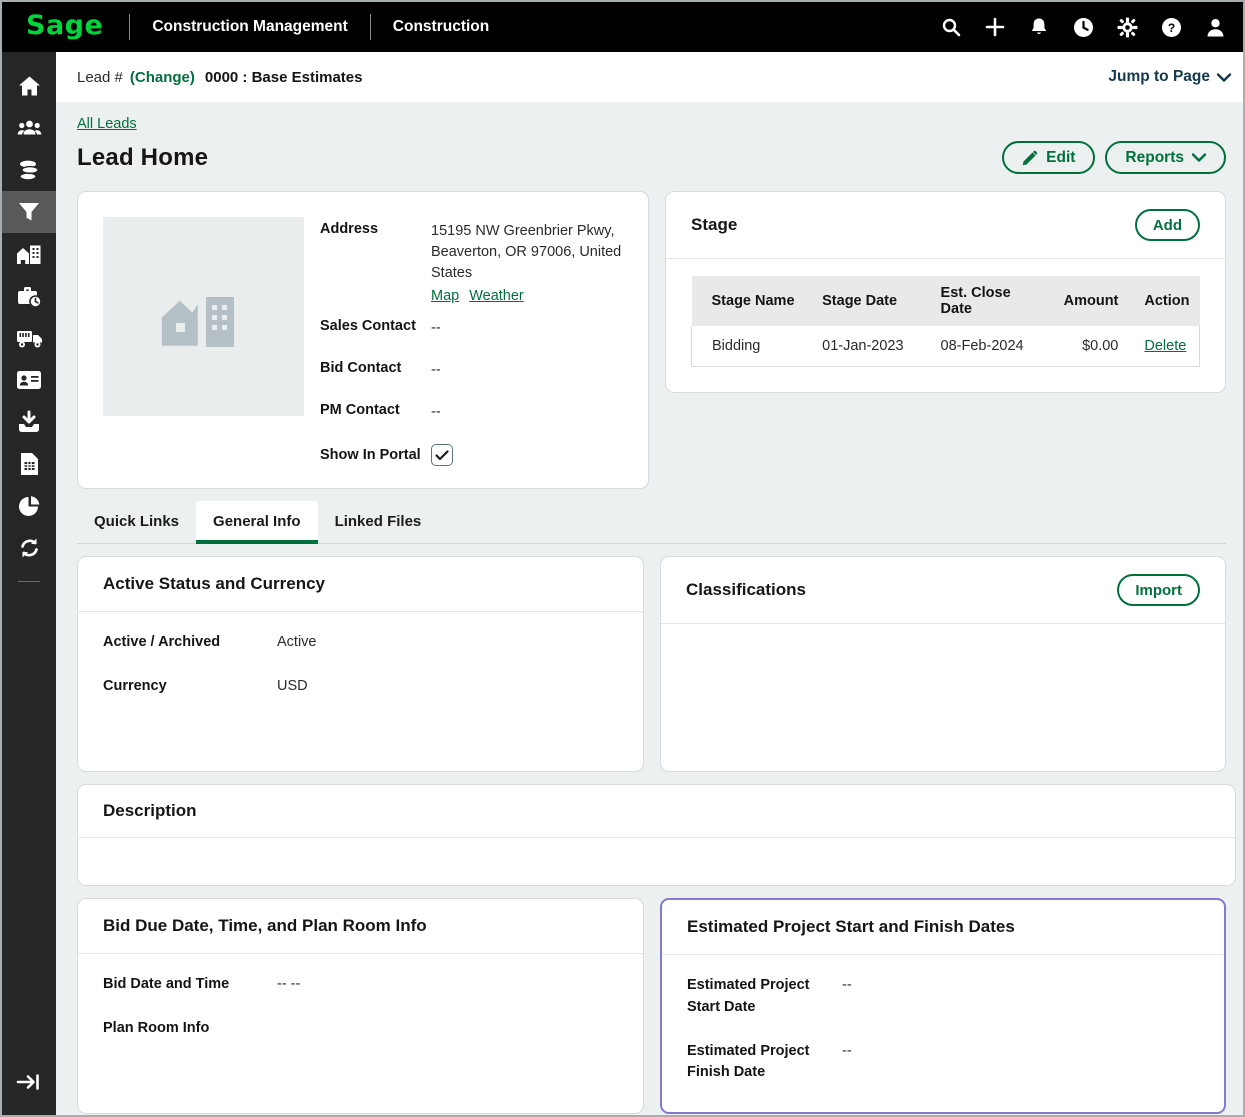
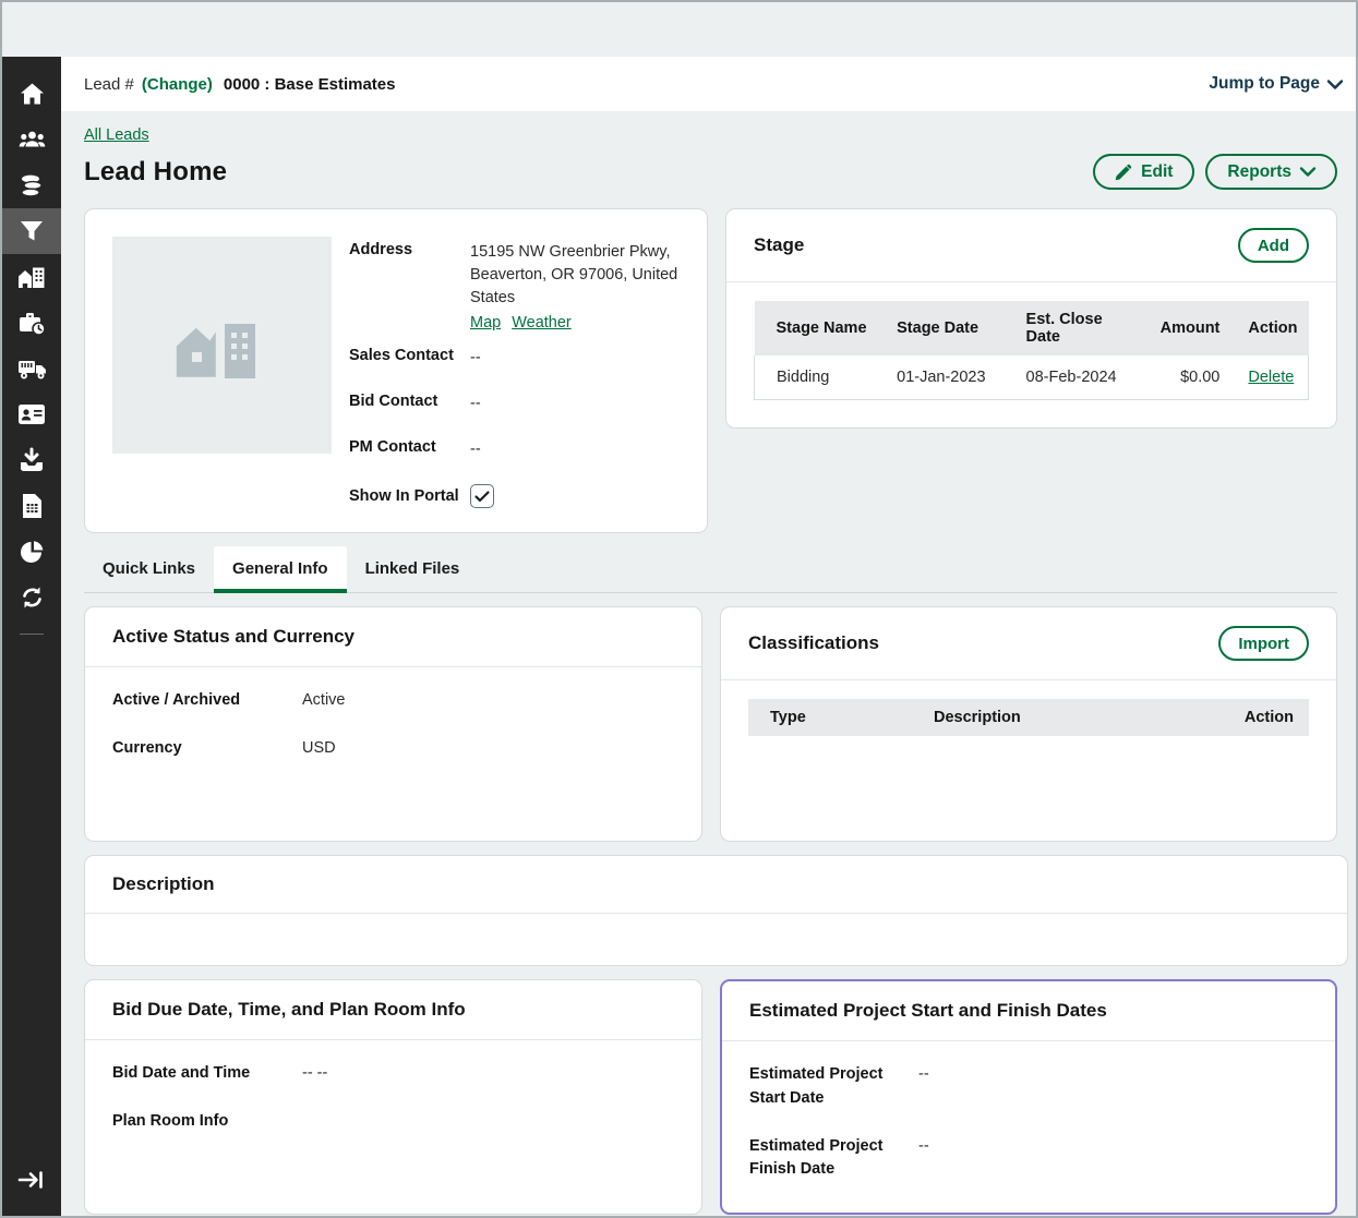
- Sage
- Construction Management
- Construction
- ?
  Lead #
  (Change)
  0000 : Base Estimates
  Jump to Page
  All Leads
  Lead Home
  Edit
  Reports
  Address
  15195 NW Greenbrier Pkwy, Beaverton, OR 97006, United States
  Map
  Weather
  Sales Contact
  --
  Bid Contact
  --
  PM Contact
  --
  Show In Portal
  Stage
  Add
  Stage Name	Stage Date	Est. Close Date	Amount	Action
  Bidding	01-Jan-2023	08-Feb-2024	$0.00	Delete
  Quick Links
  General Info
  Linked Files
  Active Status and Currency
  Active / Archived
  Active
  Currency
  USD
  Classifications
  Import
+ Type	Description	Action
  Description
  Bid Due Date, Time, and Plan Room Info
  Bid Date and Time
  -- --
  Plan Room Info
  Estimated Project Start and Finish Dates
  Estimated Project Start Date
  --
  Estimated Project Finish Date
  --
